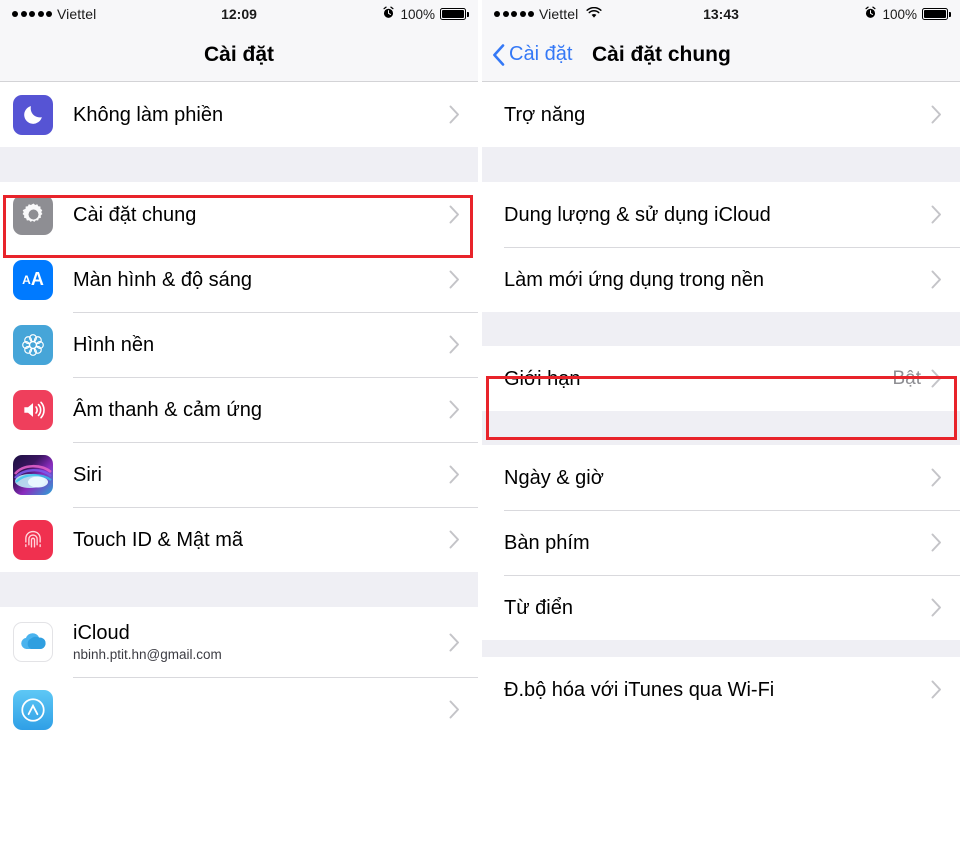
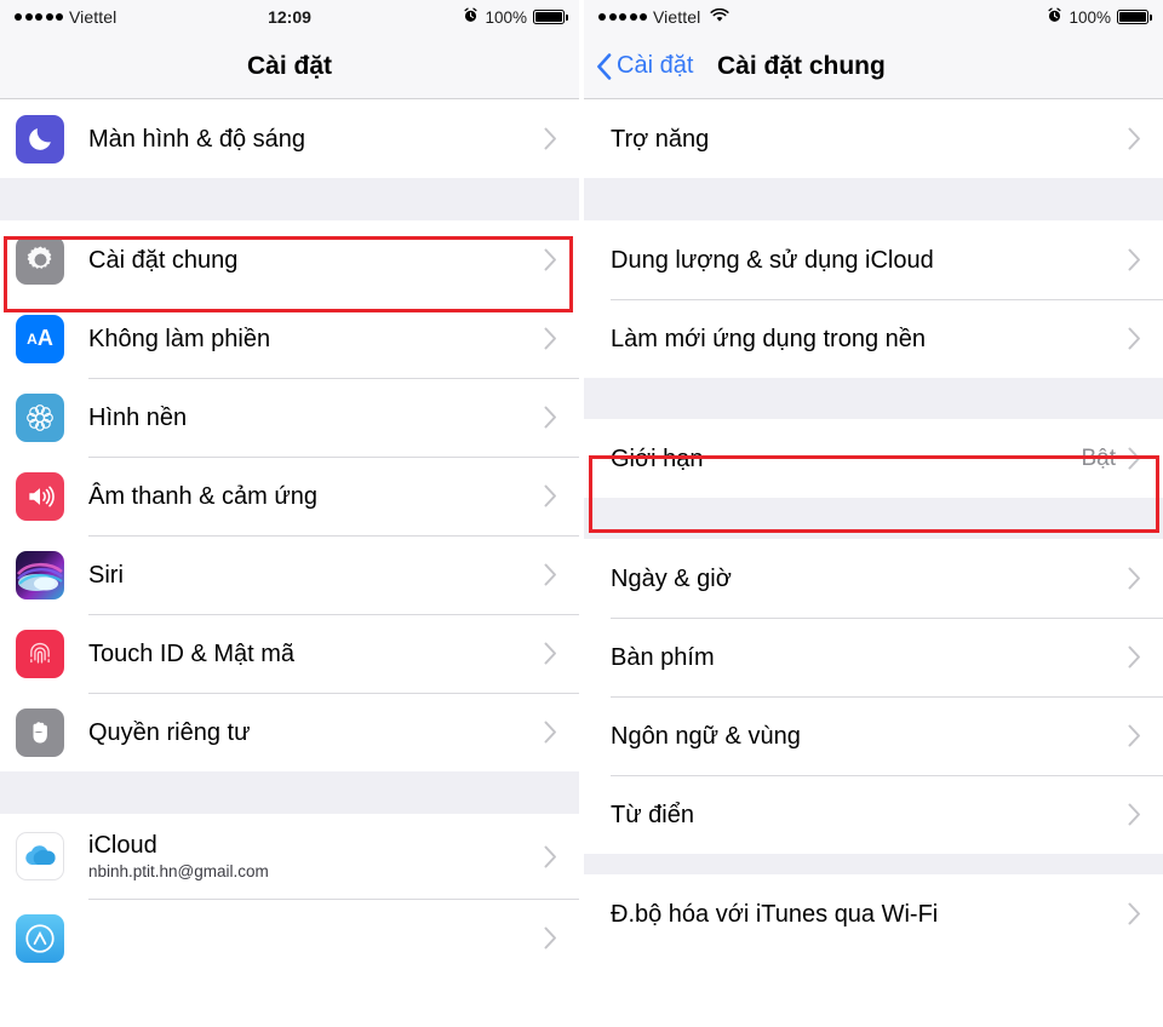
  Viettel
  12:09
  100%
  Cài đặt
- Không làm phiền
+ Màn hình & độ sáng
  Cài đặt chung
  A
  A
- Màn hình & độ sáng
+ Không làm phiền
  Hình nền
  Âm thanh & cảm ứng
  Siri
  Touch ID & Mật mã
+ Quyền riêng tư
  iCloud
  nbinh.ptit.hn@gmail.com
  Viettel
- 13:43
  100%
  Cài đặt
  Cài đặt chung
  Trợ năng
  Dung lượng & sử dụng iCloud
  Làm mới ứng dụng trong nền
  Giới hạn
  Bật
  Ngày & giờ
  Bàn phím
+ Ngôn ngữ & vùng
  Từ điển
  Đ.bộ hóa với iTunes qua Wi-Fi
